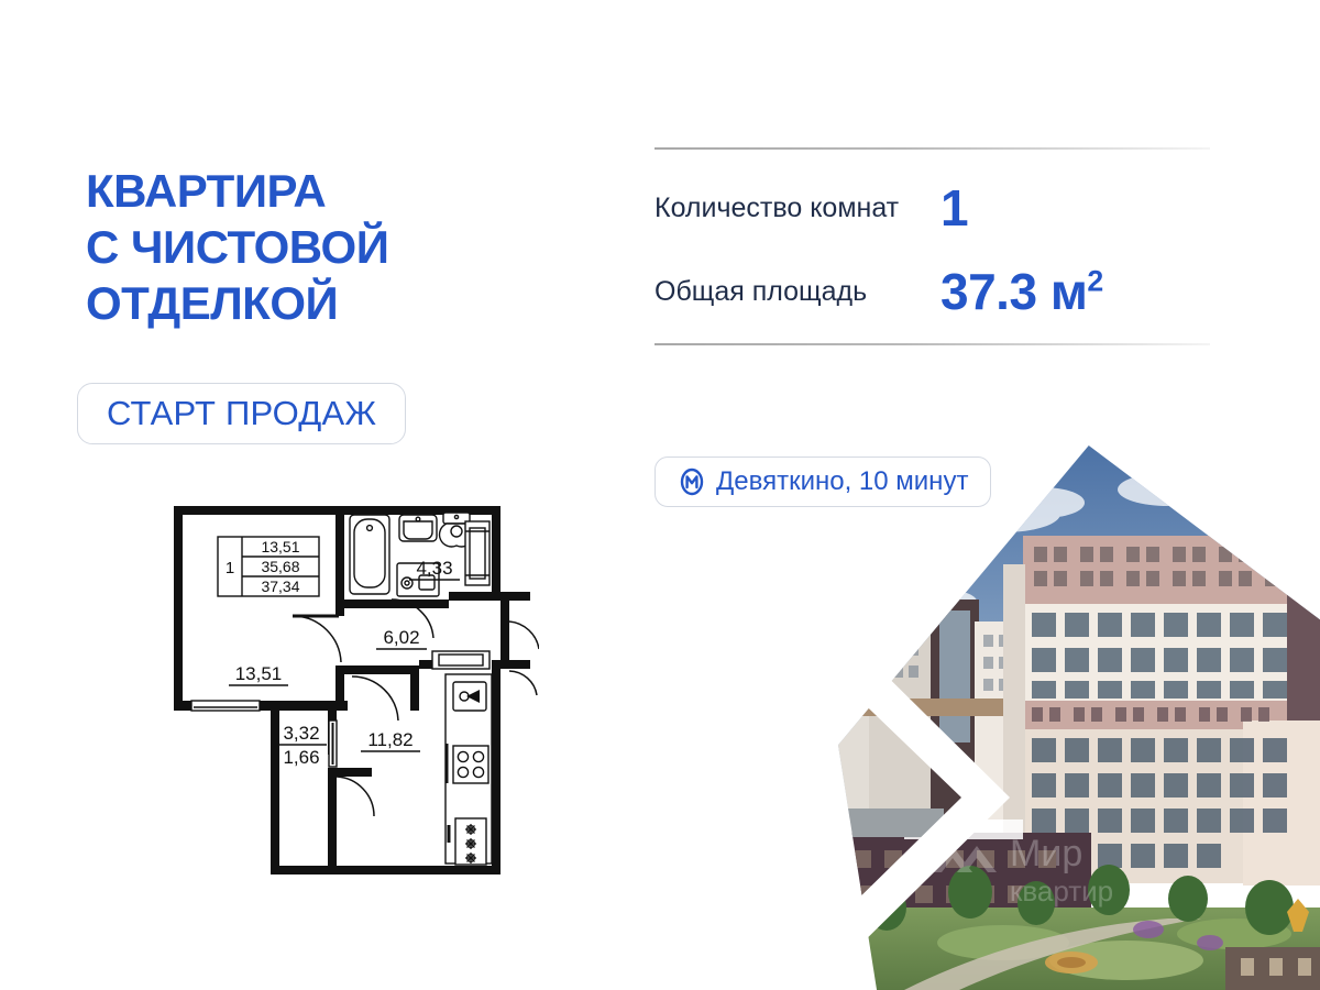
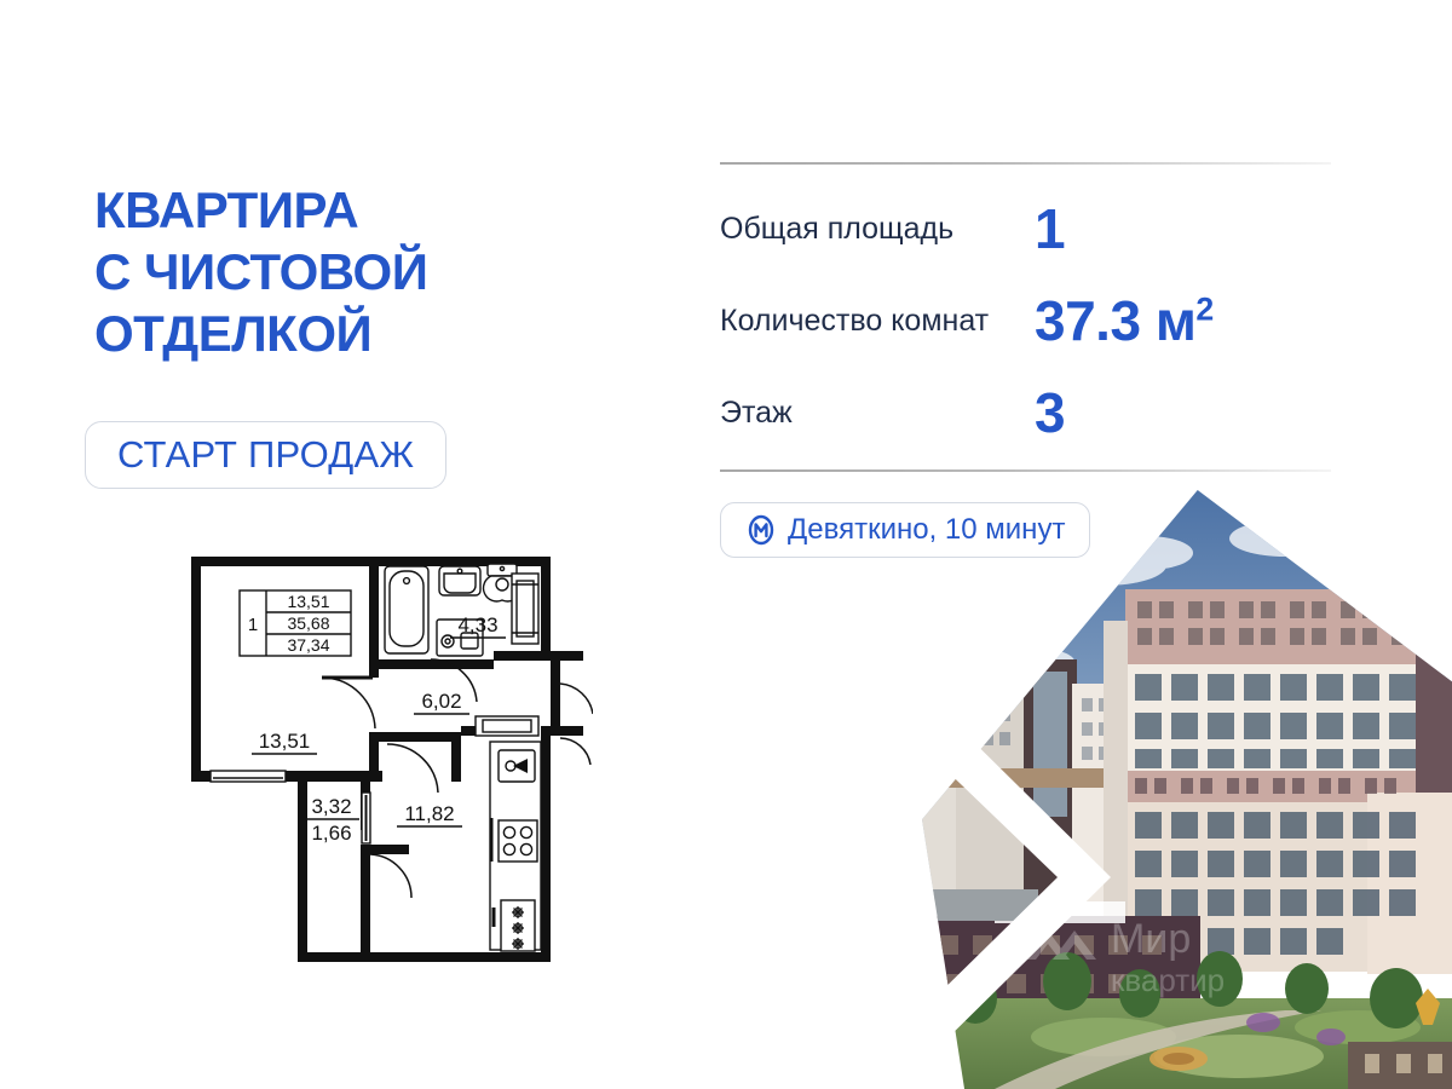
  КВАРТИРА
  С ЧИСТОВОЙ
  ОТДЕЛКОЙ
  СТАРТ ПРОДАЖ
  1
  13,51
  35,68
  37,34
  4,33
  6,02
  13,51
  3,32
  1,66
  11,82
- Количество комнат
+ Общая площадь
  1
- Общая площадь
+ Количество комнат
  37.3 м2
+ Этаж
+ 3
  Девяткино, 10 минут
  Мир
  квартир
